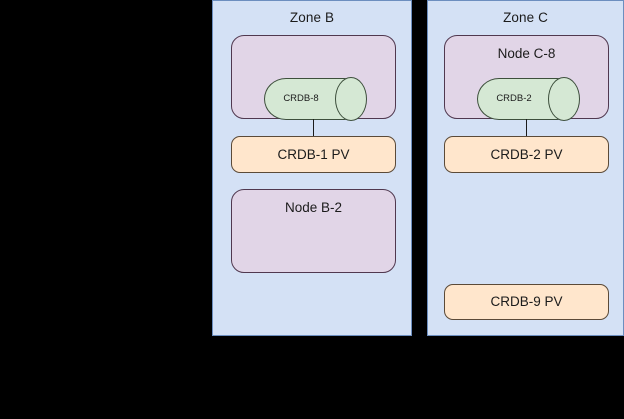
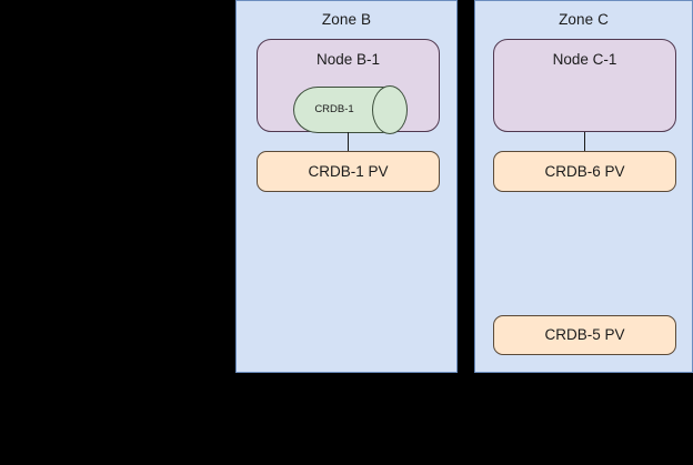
  Zone B
+ Node B-1
- CRDB-8
+ CRDB-1
  CRDB-1 PV
- Node B-2
  Zone C
- Node C-8
+ Node C-1
- CRDB-2
- CRDB-2 PV
+ CRDB-6 PV
- CRDB-9 PV
+ CRDB-5 PV
